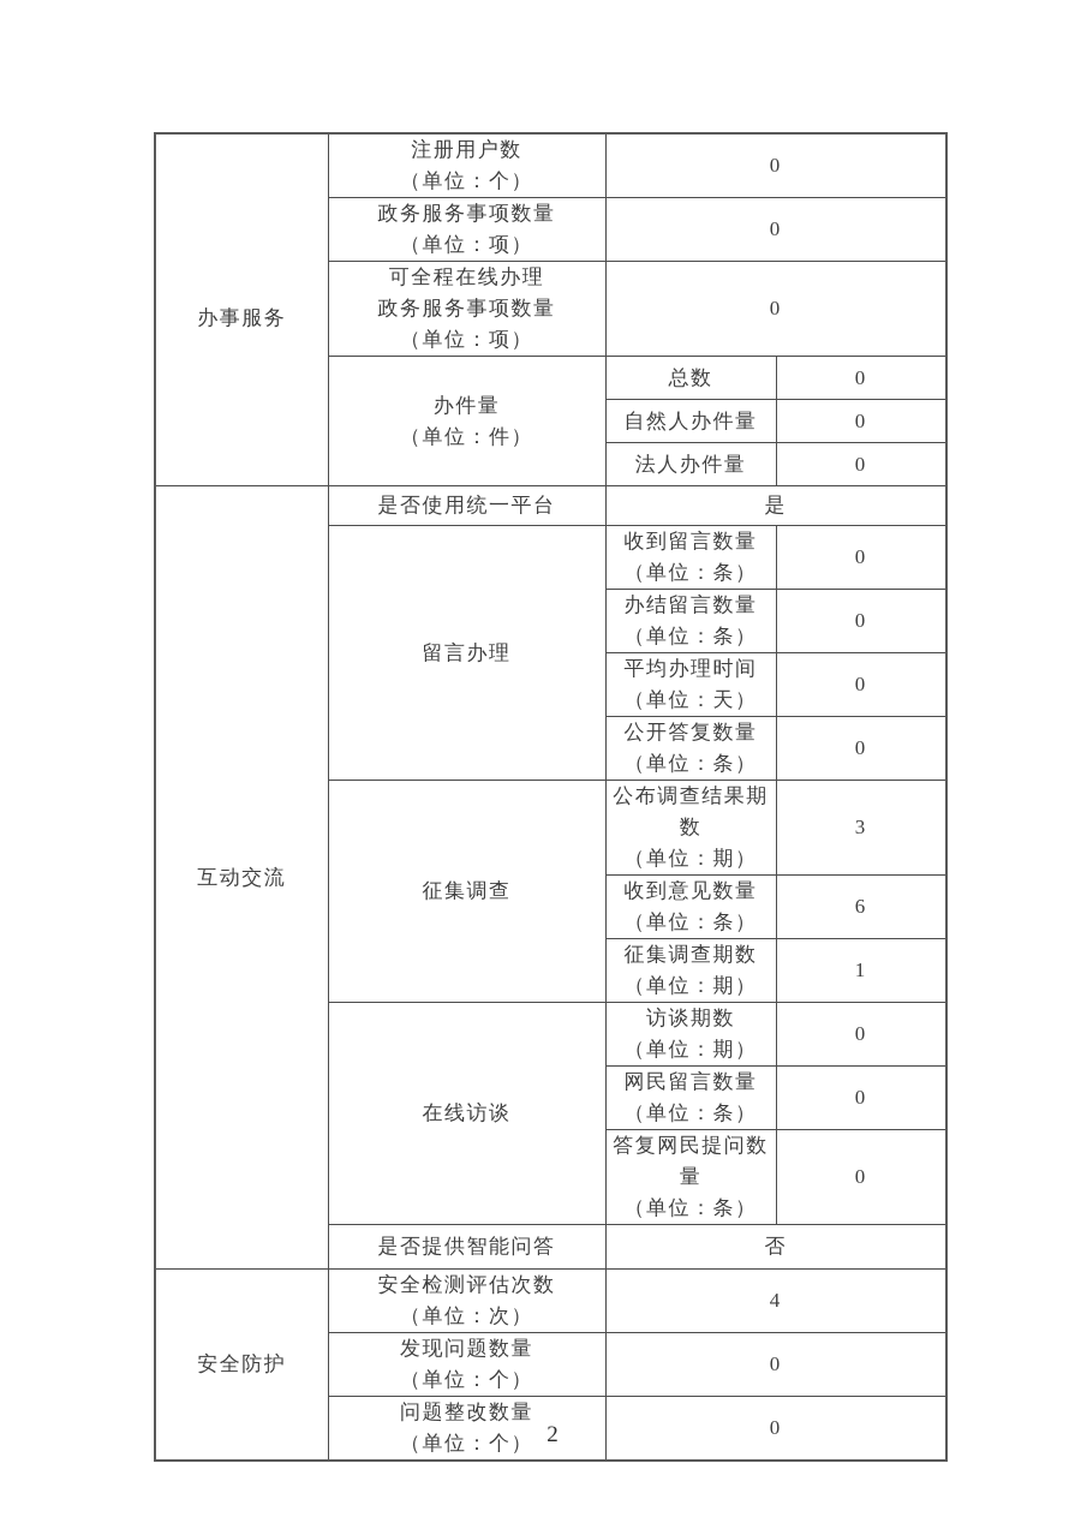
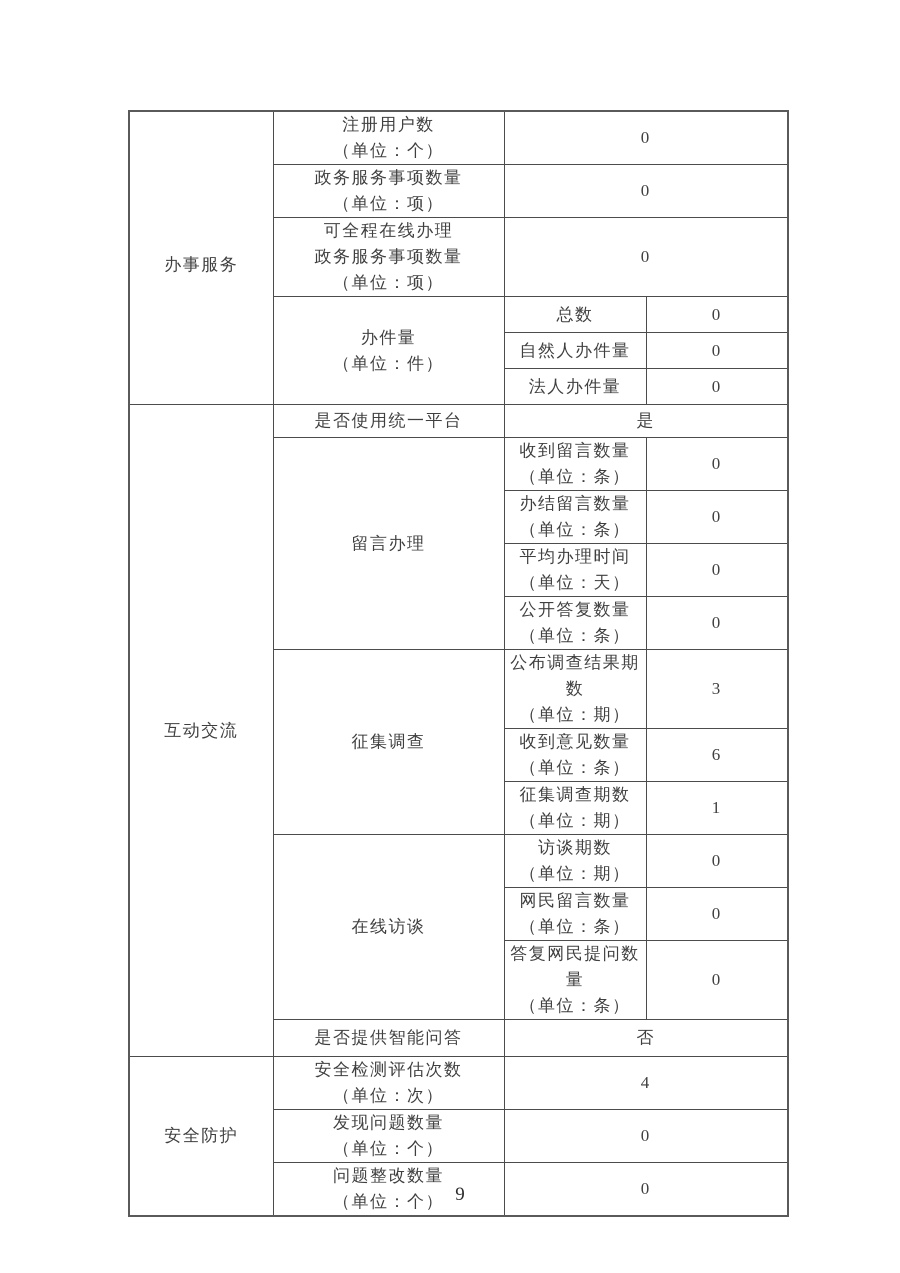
  办事服务	注册用户数 （单位：个）	0
  政务服务事项数量 （单位：项）	0
  可全程在线办理 政务服务事项数量 （单位：项）	0
  办件量 （单位：件）	总数	0
  自然人办件量	0
  法人办件量	0
  互动交流	是否使用统一平台	是
  留言办理	收到留言数量 （单位：条）	0
  办结留言数量 （单位：条）	0
  平均办理时间 （单位：天）	0
  公开答复数量 （单位：条）	0
  征集调查	公布调查结果期数 （单位：期）	3
  收到意见数量 （单位：条）	6
  征集调查期数 （单位：期）	1
  在线访谈	访谈期数 （单位：期）	0
  网民留言数量 （单位：条）	0
  答复网民提问数量 （单位：条）	0
  是否提供智能问答	否
  安全防护	安全检测评估次数 （单位：次）	4
  发现问题数量 （单位：个）	0
  问题整改数量 （单位：个）	0
- 2
+ 9
